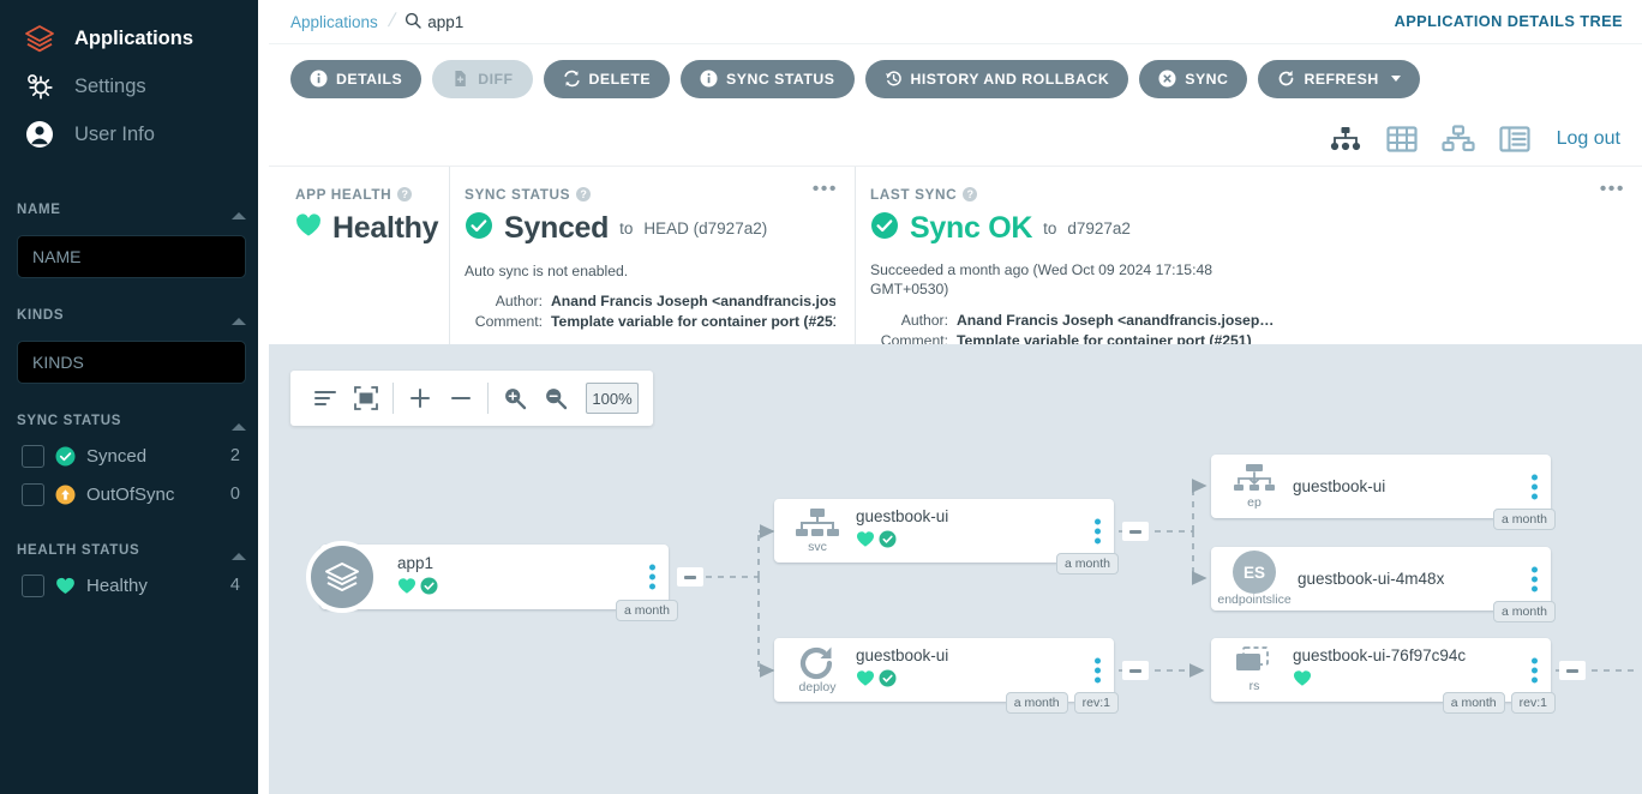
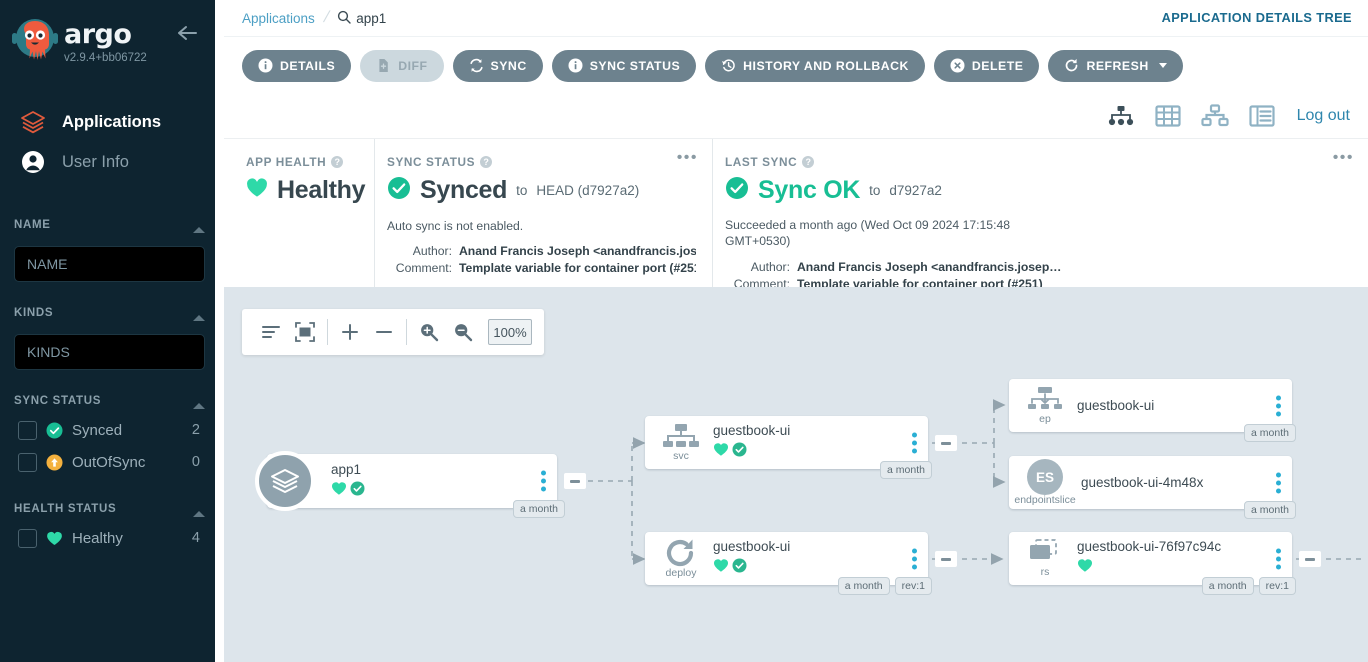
+ argo
+ v2.9.4+bb06722
  Applications
- Settings
  User Info
  NAME
  NAME
  KINDS
  KINDS
  SYNC STATUS
  Synced
  2
  OutOfSync
  0
  HEALTH STATUS
  Healthy
  4
  Applications
  app1
  APPLICATION DETAILS TREE
  DETAILS
  DIFF
- DELETE
+ SYNC
  SYNC STATUS
  HISTORY AND ROLLBACK
- SYNC
+ DELETE
  REFRESH
  Log out
  APP HEALTH
  ?
  Healthy
  SYNC STATUS
  ?
  •••
  Synced
  to
  HEAD (d7927a2)
  Auto sync is not enabled.
  Author:
  Anand Francis Joseph <anandfrancis.jos
  Comment:
  Template variable for container port (#25
  LAST SYNC
  ?
  •••
  Sync OK
  to
  d7927a2
  Succeeded a month ago (Wed Oct 09 2024 17:15:48 GMT+0530)
  Author:
  Anand Francis Joseph <anandfrancis.josep…
  Comment:
  Template variable for container port (#251)
  100%
  app1
  a month
  svc
  guestbook-ui
  a month
  deploy
  guestbook-ui
  a month
  rev:1
  ep
  guestbook-ui
  a month
  ES
  endpointslice
  guestbook-ui-4m48x
  a month
  rs
  guestbook-ui-76f97c94c
  a month
  rev:1
